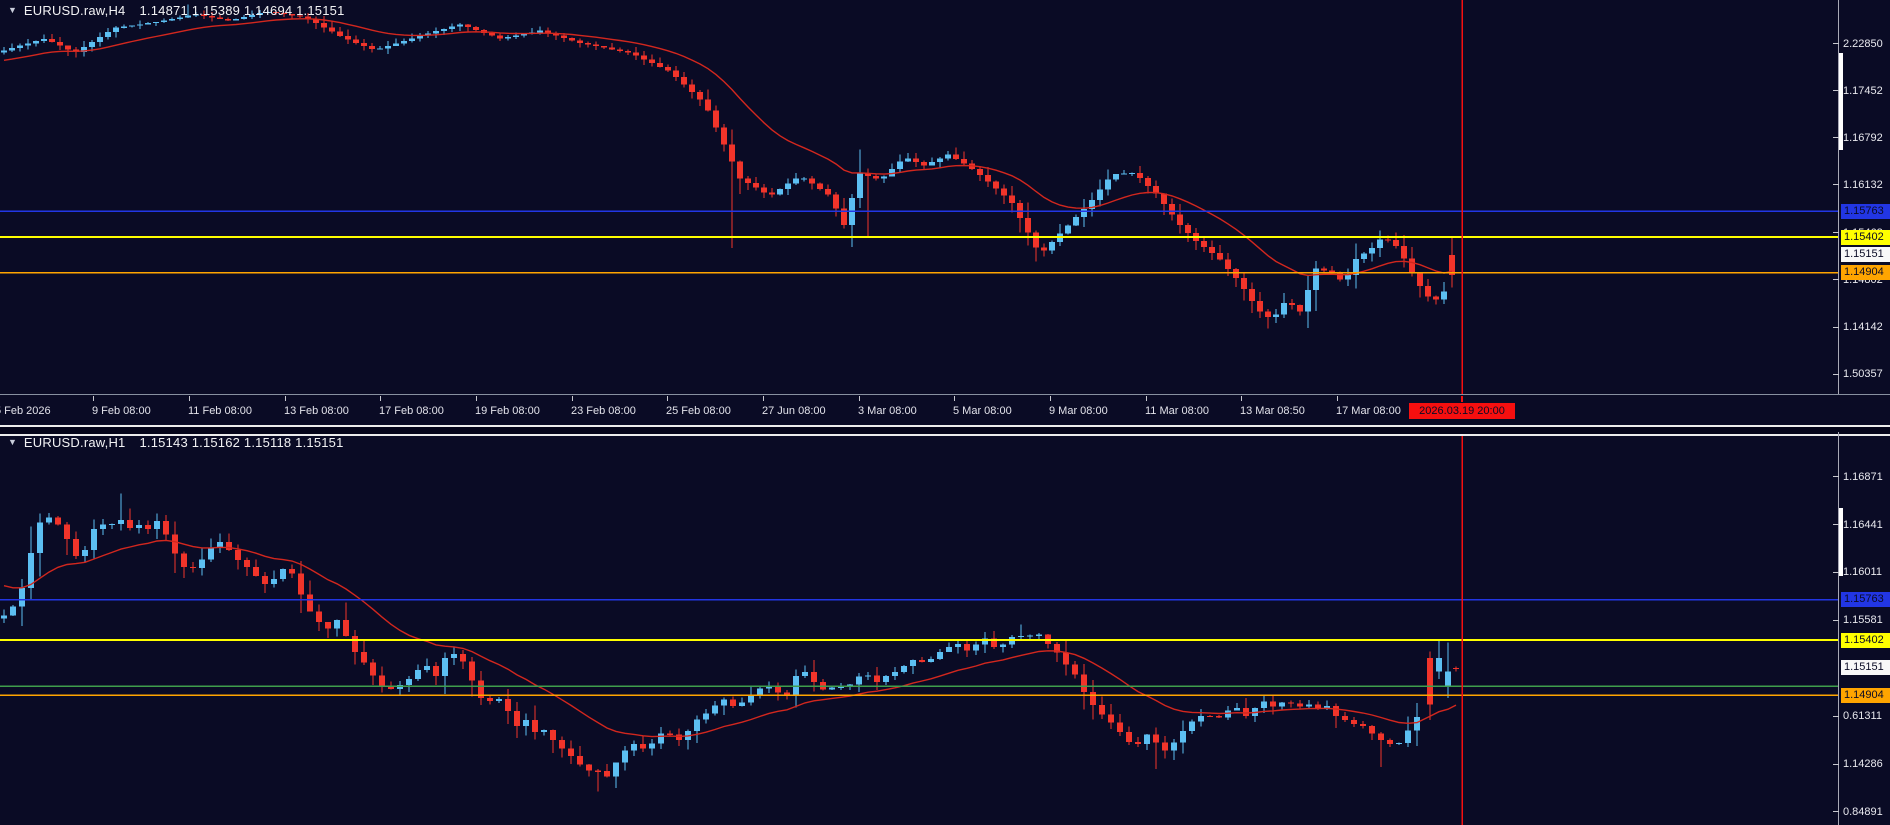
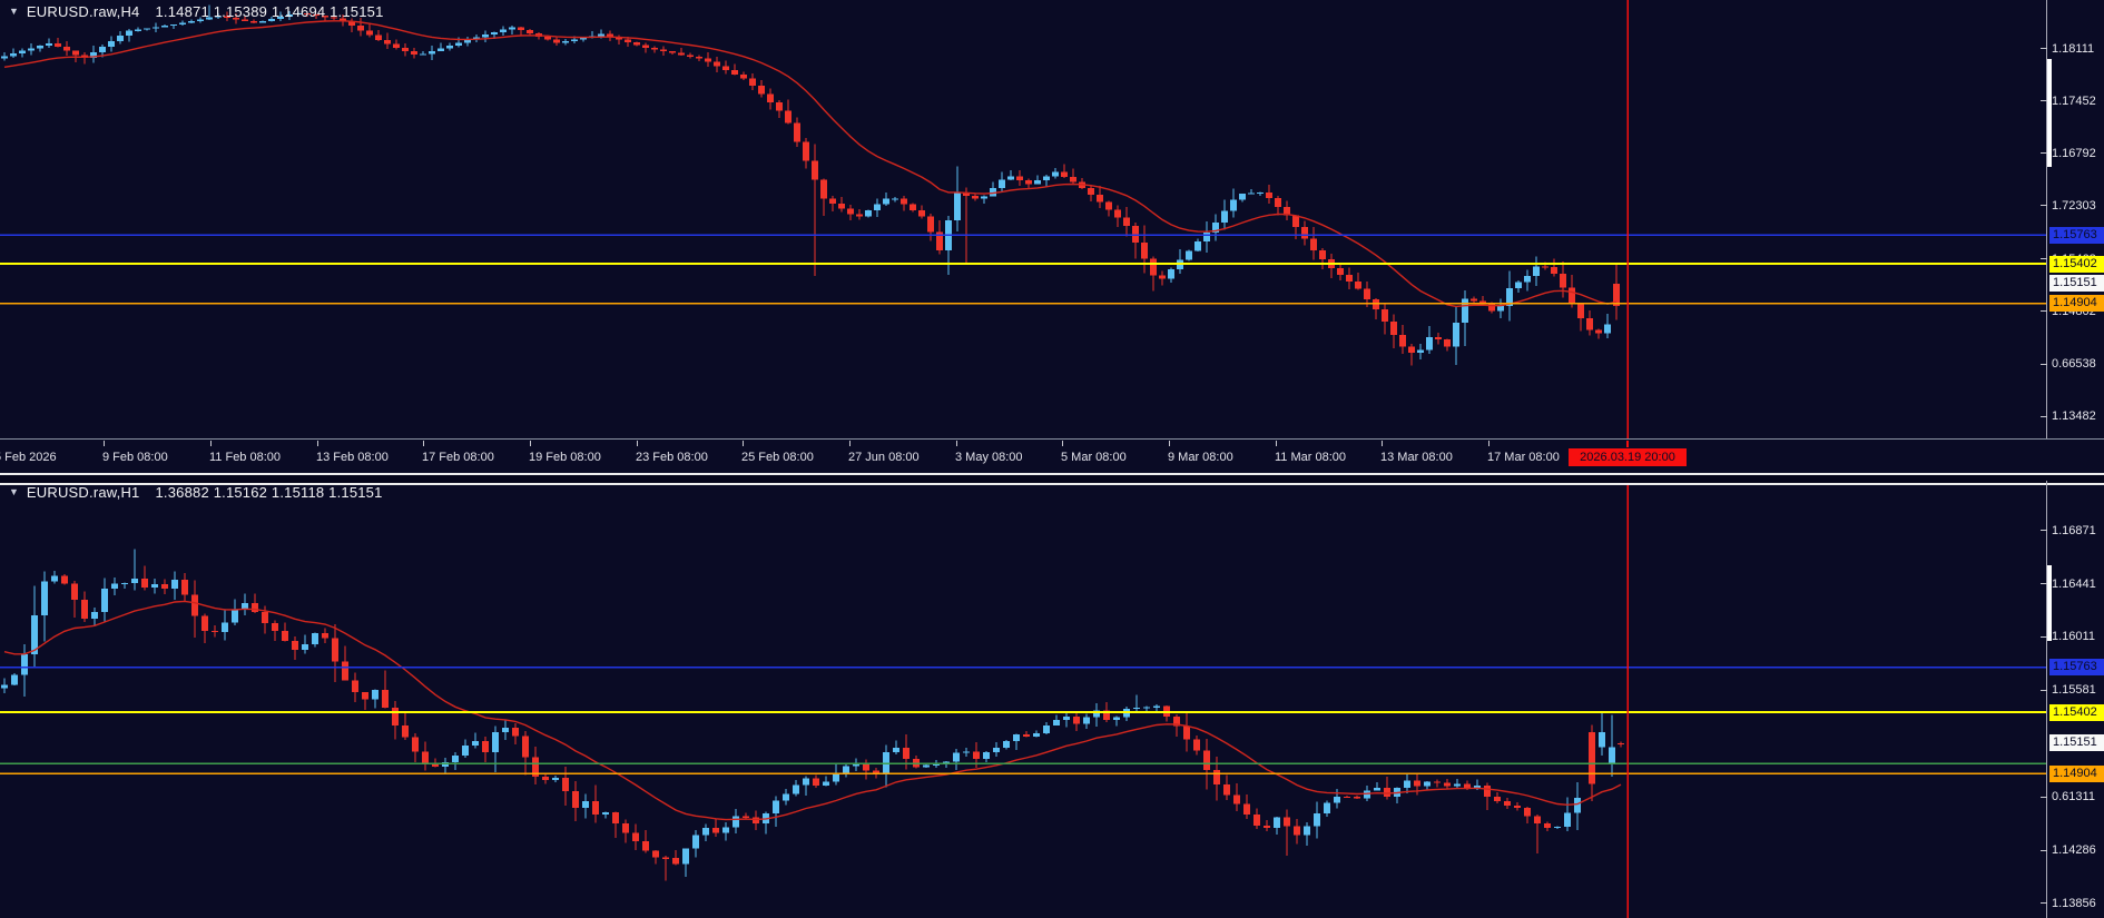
  ▼ EURUSD.raw,H4 1.14871 1.15389 1.14694 1.15151
- 2.22850
+ 1.18111
  1.17452
  1.16792
- 1.16132
+ 1.72303
- 1.14142
+ 0.66538
- 1.50357
+ 1.13482
  1.15763
  1.15402
  1.15151
  1.14904
  Feb 2026
  9 Feb 08:00
  11 Feb 08:00
  13 Feb 08:00
  17 Feb 08:00
  19 Feb 08:00
  23 Feb 08:00
  25 Feb 08:00
  27 Jun 08:00
- 3 Mar 08:00
+ 3 May 08:00
  5 Mar 08:00
  9 Mar 08:00
  11 Mar 08:00
- 13 Mar 08:50
+ 13 Mar 08:00
  17 Mar 08:00
  2026.03.19 20:00
- ▼ EURUSD.raw,H1 1.15143 1.15162 1.15118 1.15151
+ ▼ EURUSD.raw,H1 1.36882 1.15162 1.15118 1.15151
  1.16871
  1.16441
  1.16011
  1.15581
  0.61311
  1.14286
- 0.84891
+ 1.13856
  1.15763
  1.15402
  1.15151
  1.14904
